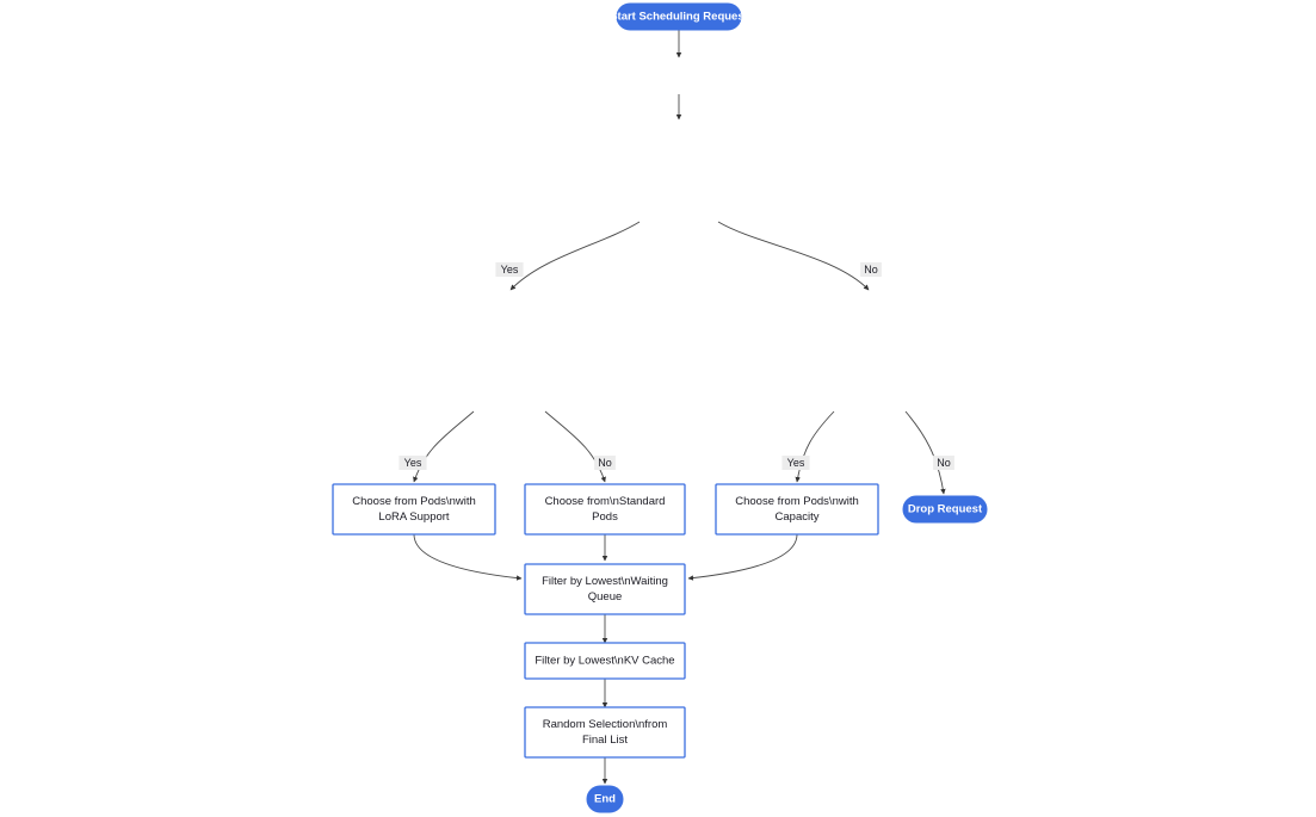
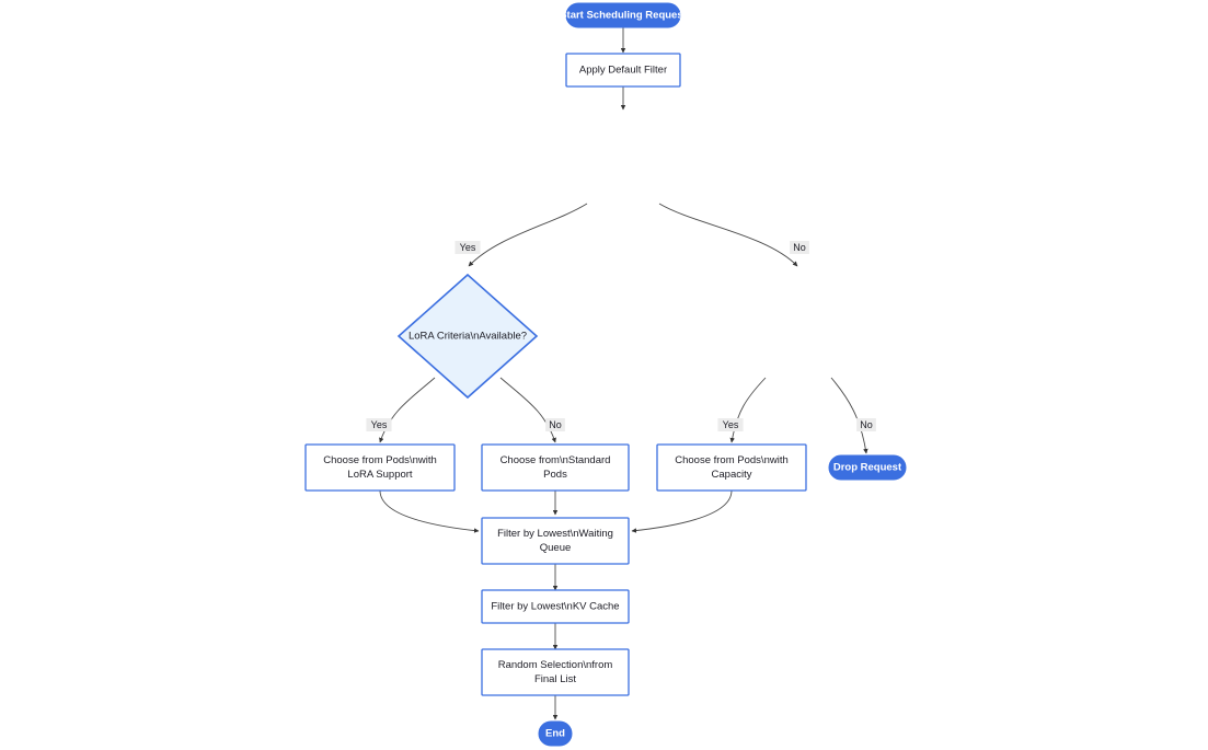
  Start Scheduling Request
+ Apply Default Filter
+ LoRA Criteria\nAvailable?
  Choose from Pods\nwith
  LoRA Support
  Choose from\nStandard
  Pods
  Choose from Pods\nwith
  Capacity
  Drop Request
  Filter by Lowest\nWaiting
  Queue
  Filter by Lowest\nKV Cache
  Random Selection\nfrom
  Final List
  End
  Yes
  No
  Yes
  No
  Yes
  No
